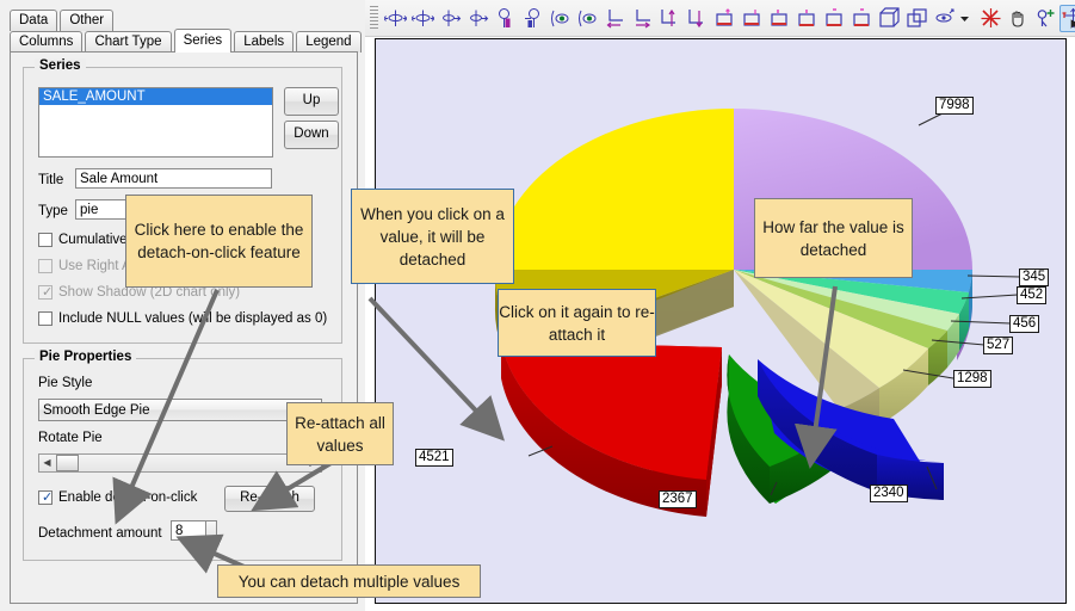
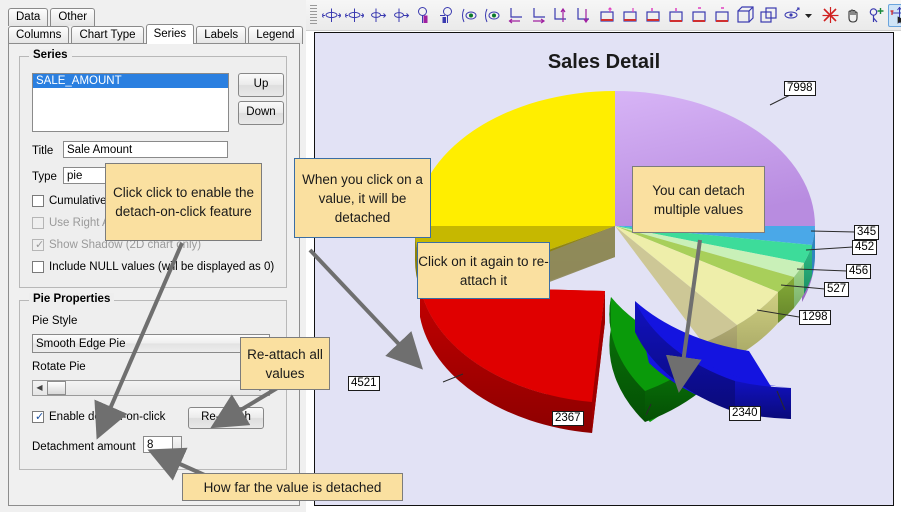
  Data Other
  Columns Chart Type Series Labels Legend
  Series
  SALE_AMOUNT
  Up
  Down
  Title
  Sale Amount
  Type
  pie
  Cumulative
  ✓
  Show Shadow (2D chartnly)
  Include NULL values (wll be displayed as 0)
  Pie Properties
  Pie Style
  Smooth Edge Pie
  Rotate Pie
  ◀
  ✓
  Enable detch-on-click
  Re-aach
  Detachment amount
  8
+ Sales Detail
  7998
  4521
  2367
  2340
  1298
  527
  456
  452
  345
- Click here to enable the detach-on-click feature
+ Click click to enable the detach-on-click feature
  When you click on a value, it will be detached
  Click on it again to re-attach it
- How far the value is detached
+ You can detach multiple values
  Re-attach all values
- You can detach multiple values
+ How far the value is detached
